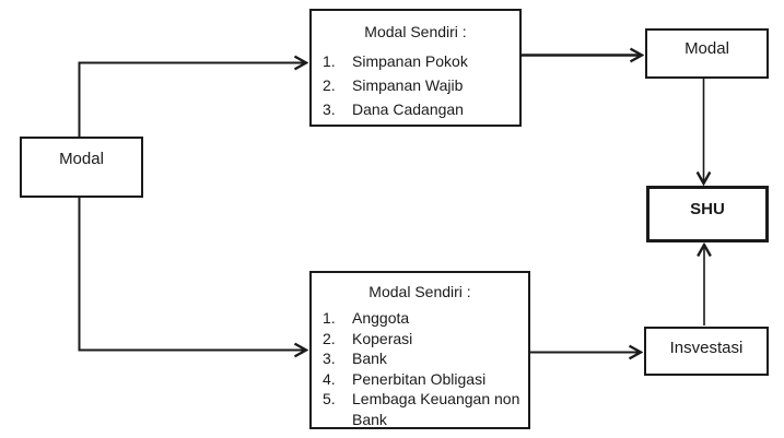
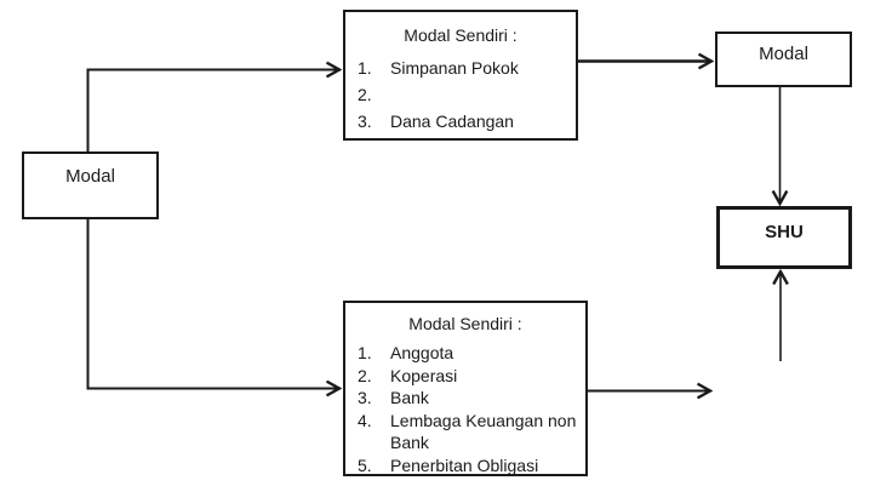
  Modal
  Modal Sendiri :
  1.
  Simpanan Pokok
  2.
- Simpanan Wajib
  3.
  Dana Cadangan
  Modal Sendiri :
  1.
  Anggota
  2.
  Koperasi
  3.
  Bank
  4.
- Penerbitan Obligasi
+ Lembaga Keuangan non Bank
  5.
- Lembaga Keuangan non Bank
+ Penerbitan Obligasi
  Modal
  SHU
- Insvestasi
